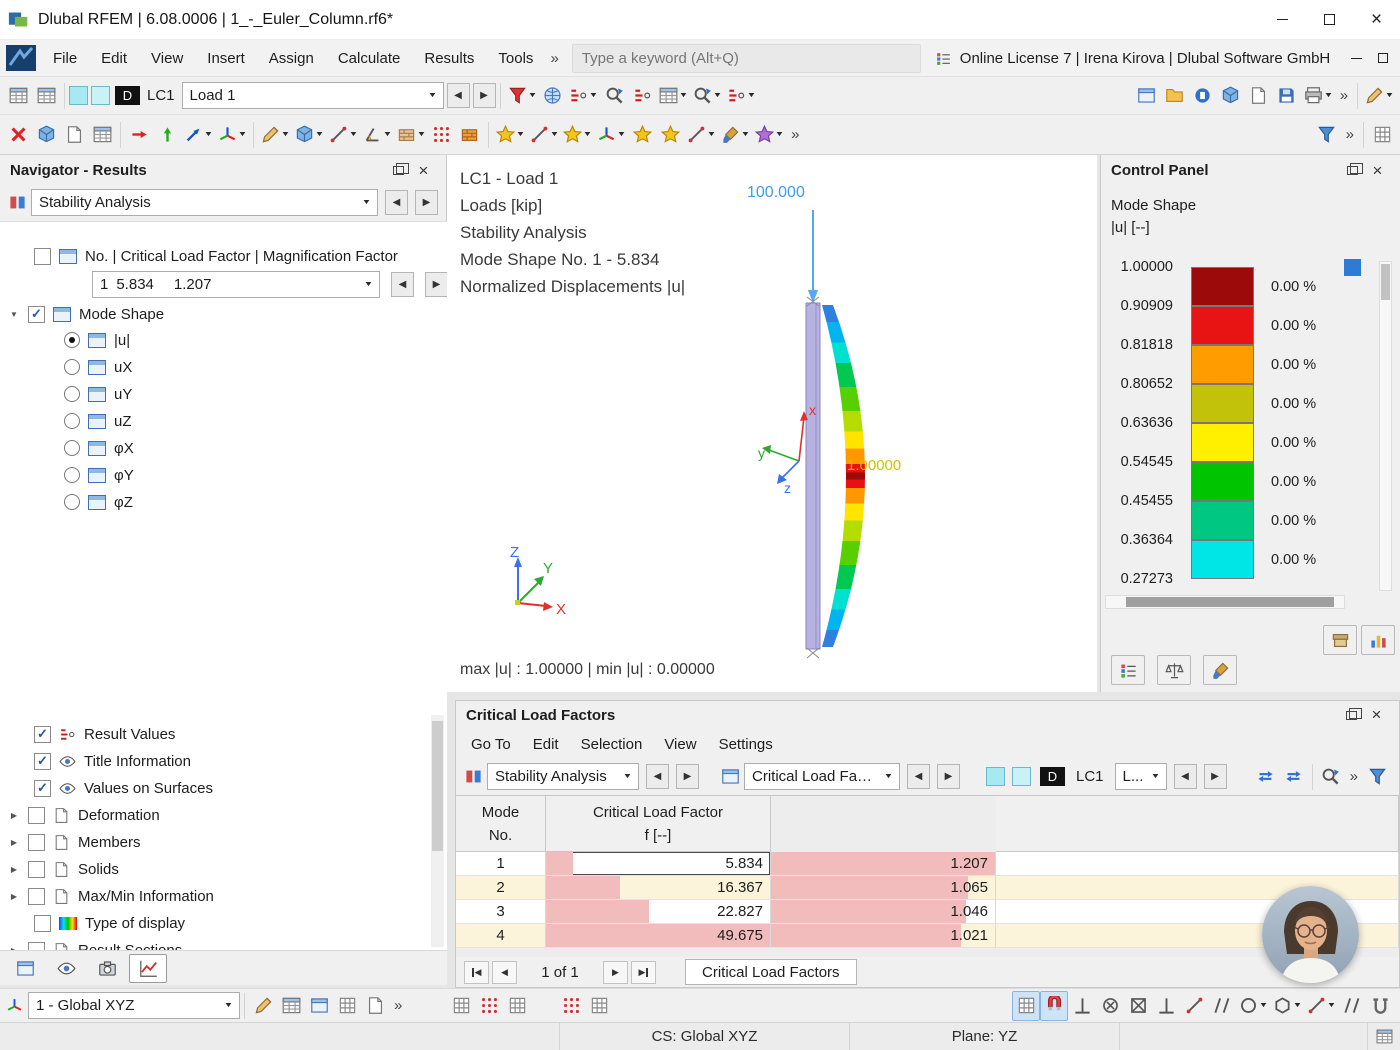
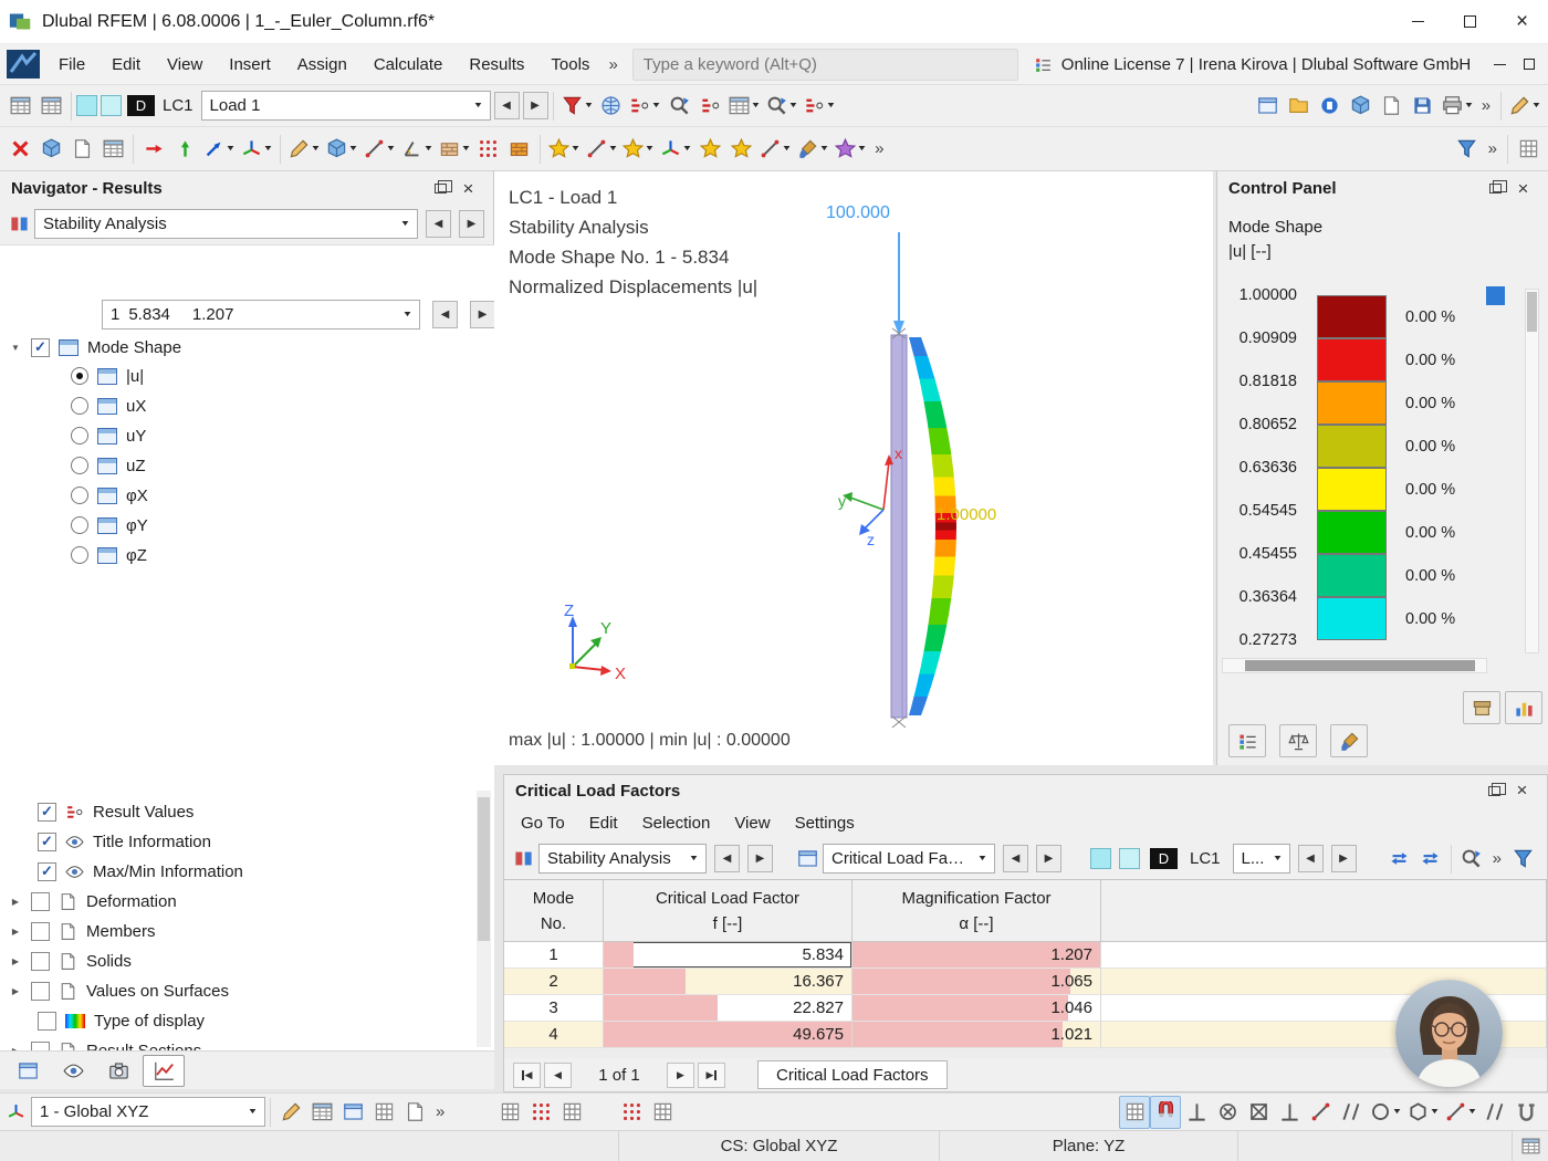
  Dlubal RFEM | 6.08.0006 | 1_-_Euler_Column.rf6*
  ×
  File
  Edit
  View
  Insert
  Assign
  Calculate
  Results
  Tools
  »
  Type a keyword (Alt+Q)
  Online License 7 | Irena Kirova | Dlubal Software GmbH
  D
  LC1
  Load 1
  ◀
  ▶
  »
  »
  »
  Navigator - Results
  ×
  Stability Analysis
  ◀
  ▶
- No. | Critical Load Factor | Magnification Factor
  1
  5.834
  1.207
  ◀
  ▶
  ▼
  ✓
  Mode Shape
  |u|
  uX
  uY
  uZ
  φX
  φY
  φZ
  ✓
  Result Values
  ✓
  Title Information
  ✓
- Values on Surfaces
+ Max/Min Information
  ▶
  Deformation
  ▶
  Members
  ▶
  Solids
  ▶
- Max/Min Information
+ Values on Surfaces
  Type of display
  LC1 - Load 1
- Loads [kip]
  Stability Analysis
  Mode Shape No. 1 - 5.834
  Normalized Displacements |u|
  100.000
  x
  y
  z
  1.00000
  Z
  Y
  X
  max |u| : 1.00000 | min |u| : 0.00000
  Control Panel
  ×
  Mode Shape
  |u| [--]
  1.00000
  0.90909
  0.81818
  0.80652
  0.63636
  0.54545
  0.45455
  0.36364
  0.27273
  0.00 %
  0.00 %
  0.00 %
  0.00 %
  0.00 %
  0.00 %
  0.00 %
  0.00 %
  Critical Load Factors
  ×
  Go To
  Edit
  Selection
  View
  Settings
  Stability Analysis
  ◀
  ▶
  Critical Load Fact..
  ◀
  ▶
  D
  LC1
  L...
  ◀
  ▶
  »
  Mode
  No.
  Critical Load Factor
  f [--]
+ Magnification Factor
+ α [--]
  1
  5.834
  1.207
  2
  16.367
  1.065
  3
  22.827
  1.046
  4
  49.675
  1.021
  ◀
  ◀
  1 of 1
  ▶
  ▶
  Critical Load Factors
  1 - Global XYZ
  »
  CS: Global XYZ
  Plane: YZ
